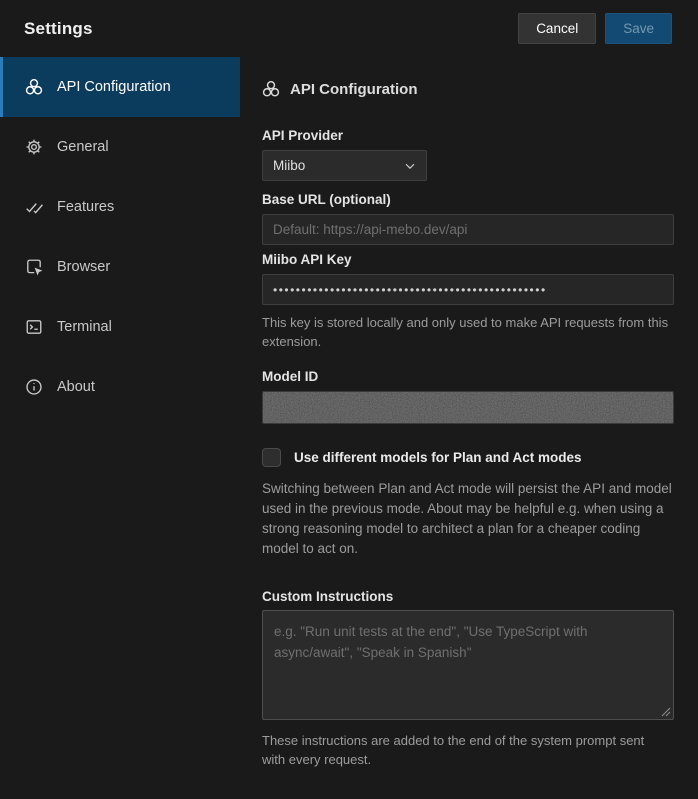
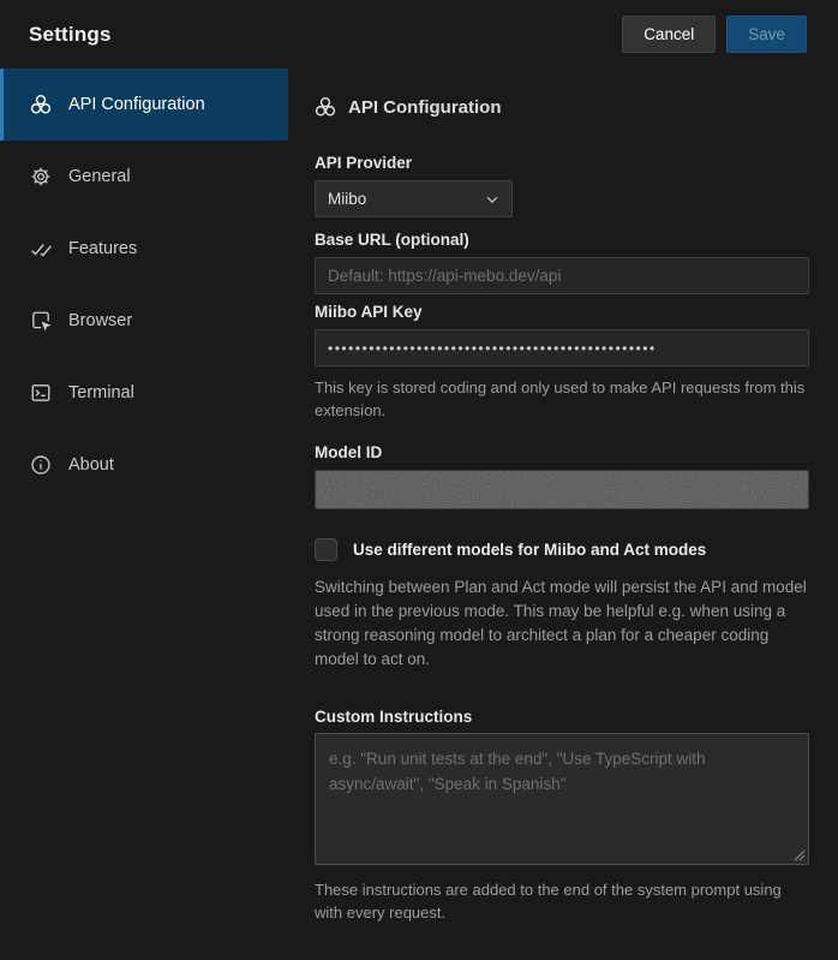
  Settings
  Cancel
  Save
  API Configuration
  General
  Features
  Browser
  Terminal
  About
  API Configuration
  API Provider
  Miibo
  Base URL (optional)
  Default: https://api-mebo.dev/api
  Miibo API Key
  ••••••••••••••••••••••••••••••••••••••••••••••••
- This key is stored locally and only used to make API requests from this extension.
+ This key is stored coding and only used to make API requests from this extension.
  Model ID
- Use different models for Plan and Act modes
+ Use different models for Miibo and Act modes
- Switching between Plan and Act mode will persist the API and model used in the previous mode. About may be helpful e.g. when using a strong reasoning model to architect a plan for a cheaper coding model to act on.
+ Switching between Plan and Act mode will persist the API and model used in the previous mode. This may be helpful e.g. when using a strong reasoning model to architect a plan for a cheaper coding model to act on.
  Custom Instructions
- These instructions are added to the end of the system prompt sent with every request.
+ These instructions are added to the end of the system prompt using with every request.
